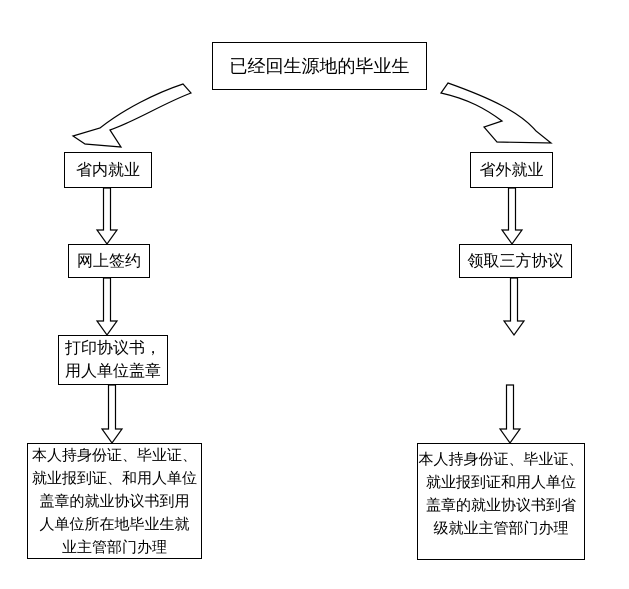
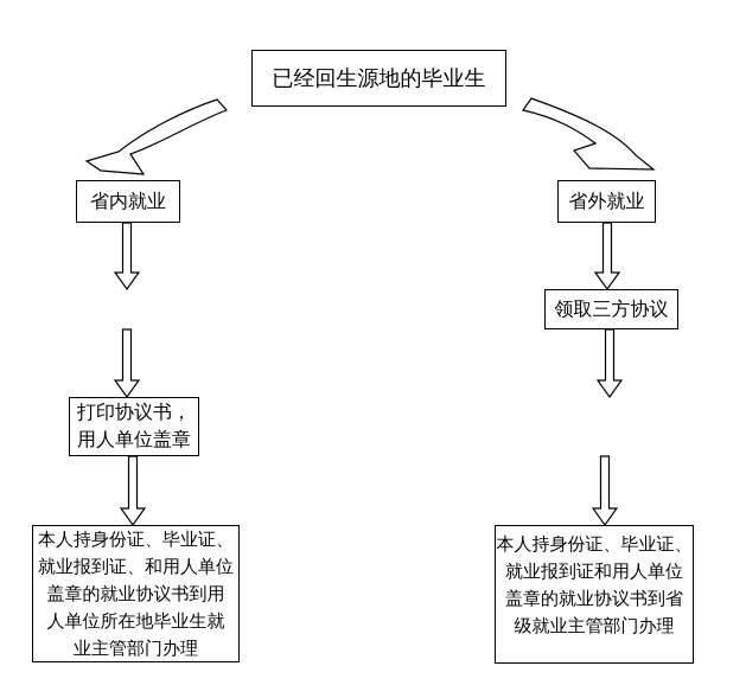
  已经回生源地的毕业生
  省内就业
- 网上签约
  打印协议书，
  用人单位盖章
  本人持身份证、毕业证、
  就业报到证、和用人单位
  盖章的就业协议书到用
  人单位所在地毕业生就
  业主管部门办理
  省外就业
  领取三方协议
  本人持身份证、毕业证、
  就业报到证和用人单位
  盖章的就业协议书到省
  级就业主管部门办理
